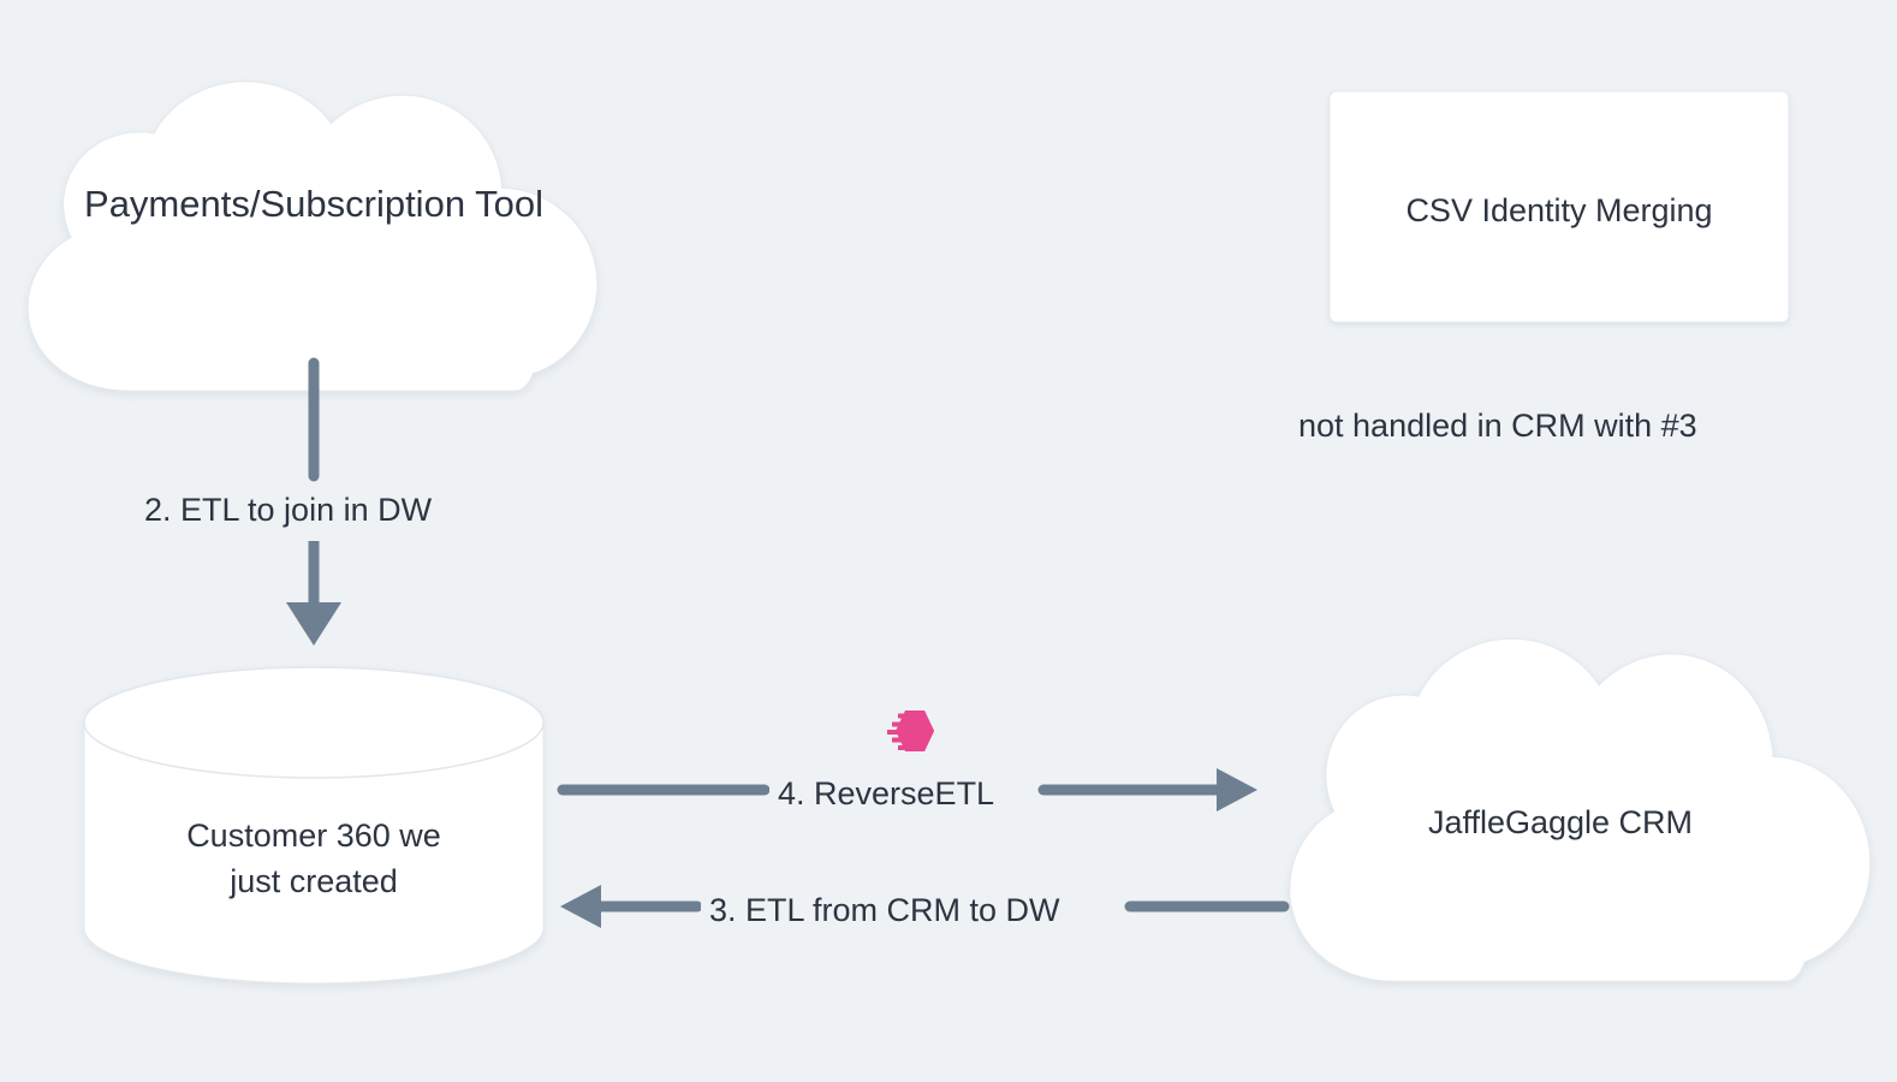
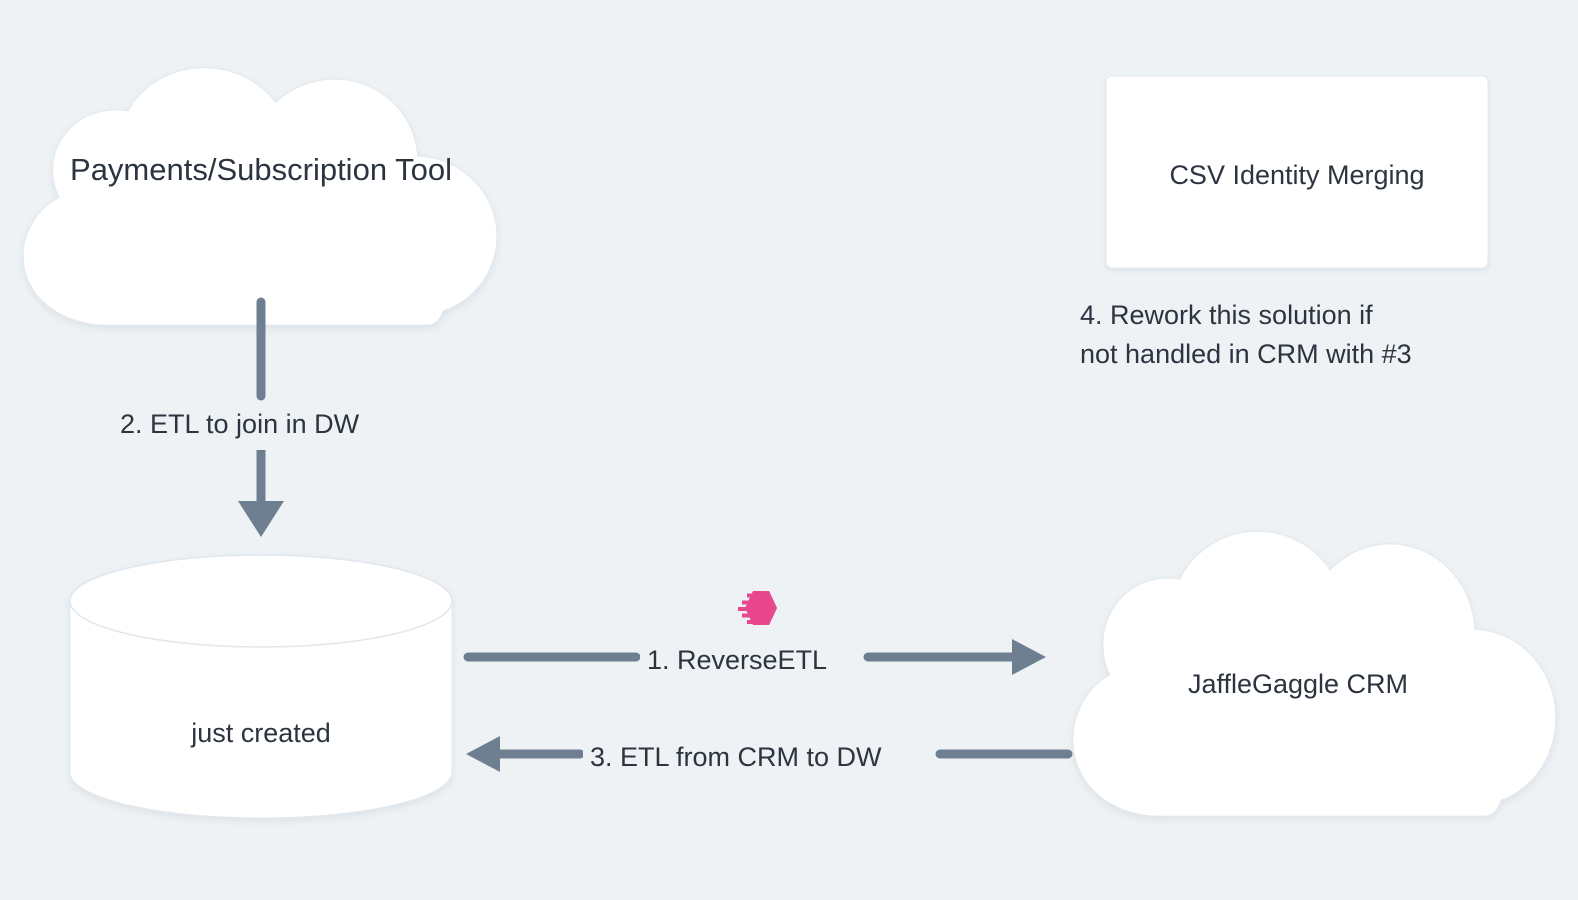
  Payments/Subscription Tool
  CSV Identity Merging
+ 4. Rework this solution if
  not handled in CRM with #3
- Customer 360 we
  just created
  JaffleGaggle CRM
  2. ETL to join in DW
- 4. ReverseETL
+ 1. ReverseETL
  3. ETL from CRM to DW
